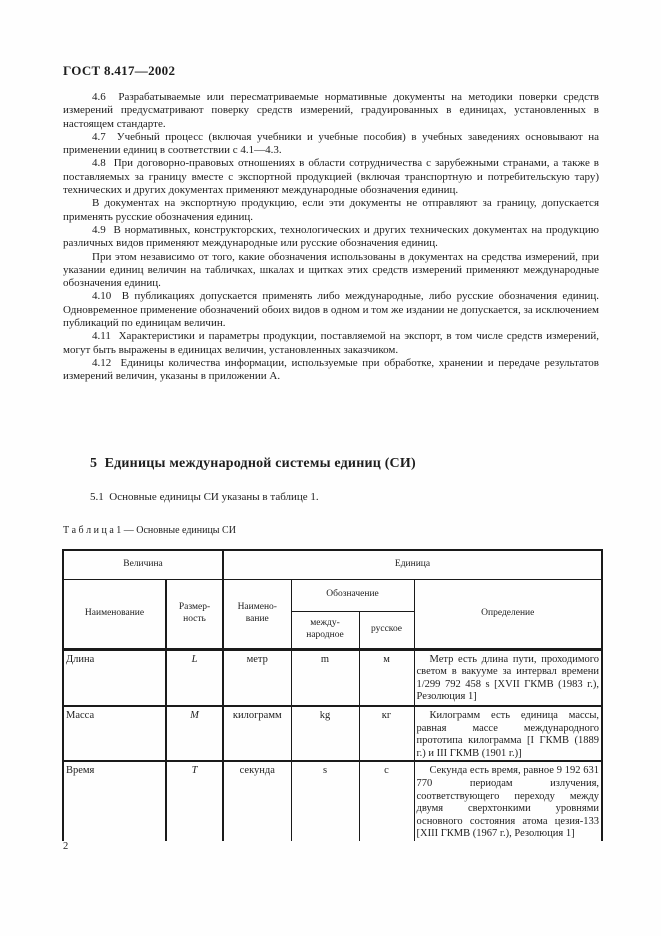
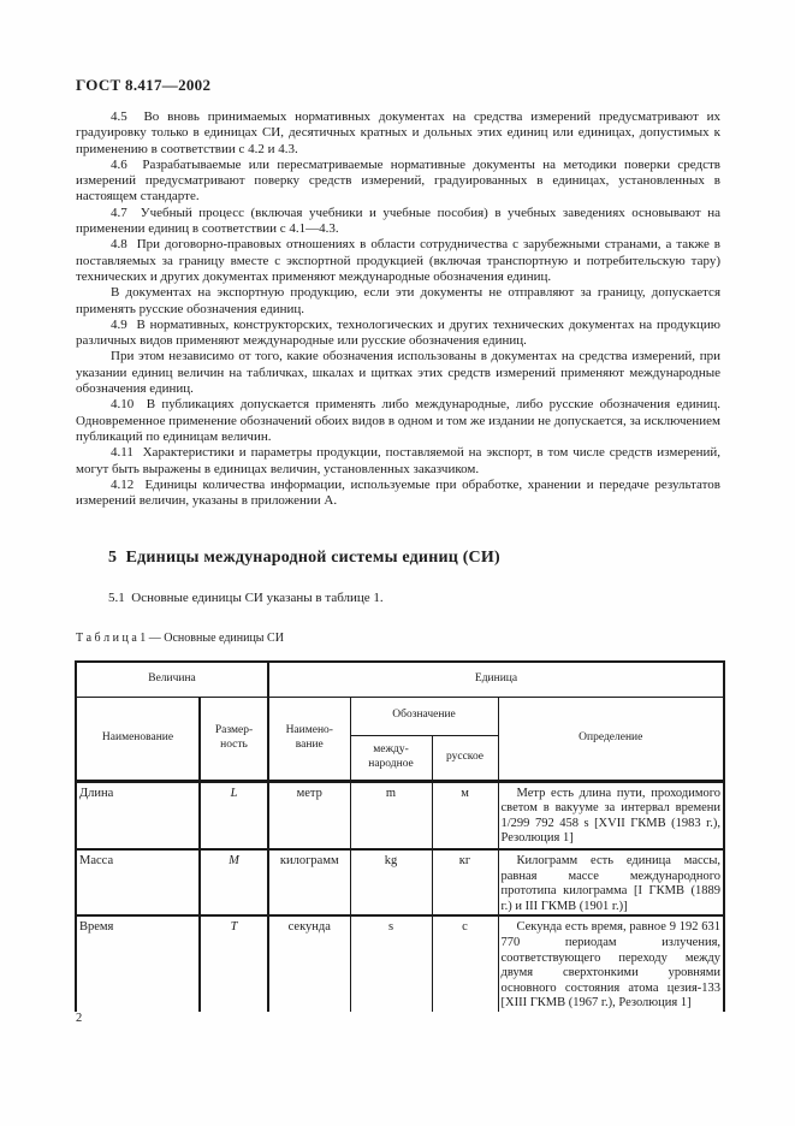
  ГОСТ 8.417—2002
+ 4.5 Во вновь принимаемых нормативных документах на средства измерений предусматривают их градуировку только в единицах СИ, десятичных кратных и дольных этих единиц или единицах, допустимых к применению в соответствии с 4.2 и 4.3.
  4.6 Разрабатываемые или пересматриваемые нормативные документы на методики поверки средств измерений предусматривают поверку средств измерений, градуированных в единицах, установленных в настоящем стандарте.
  4.7 Учебный процесс (включая учебники и учебные пособия) в учебных заведениях основывают на применении единиц в соответствии с 4.1—4.3.
  4.8 При договорно-правовых отношениях в области сотрудничества с зарубежными странами, а также в поставляемых за границу вместе с экспортной продукцией (включая транспортную и потребительскую тару) технических и других документах применяют международные обозначения единиц.
  В документах на экспортную продукцию, если эти документы не отправляют за границу, допускается применять русские обозначения единиц.
  4.9 В нормативных, конструкторских, технологических и других технических документах на продукцию различных видов применяют международные или русские обозначения единиц.
  При этом независимо от того, какие обозначения использованы в документах на средства измерений, при указании единиц величин на табличках, шкалах и щитках этих средств измерений применяют международные обозначения единиц.
  4.10 В публикациях допускается применять либо международные, либо русские обозначения единиц. Одновременное применение обозначений обоих видов в одном и том же издании не допускается, за исключением публикаций по единицам величин.
  4.11 Характеристики и параметры продукции, поставляемой на экспорт, в том числе средств измерений, могут быть выражены в единицах величин, установленных заказчиком.
  4.12 Единицы количества информации, используемые при обработке, хранении и передаче результатов измерений величин, указаны в приложении А.
  5 Единицы международной системы единиц (СИ)
  5.1 Основные единицы СИ указаны в таблице 1.
  Т а б л и ц а 1 — Основные единицы СИ
  Величина	Единица
  Наименование	Размер- ность	Наимено- вание	Обозначение	Определение
  между- народное	русское
  Длина	L	метр	m	м	Метр есть длина пути, проходимого светом в вакууме за интервал времени 1/299 792 458 s [XVII ГКМВ (1983 г.), Резолюция 1]
  Масса	M	килограмм	kg	кг	Килограмм есть единица массы, равная массе международного прототипа килограмма [I ГКМВ (1889 г.) и III ГКМВ (1901 г.)]
  Время	T	секунда	s	с	Секунда есть время, равное 9 192 631 770 периодам излучения, соответствующего переходу между двумя сверхтонкими уровнями основного состояния атома цезия-133 [XIII ГКМВ (1967 г.), Резолюция 1]
  2
